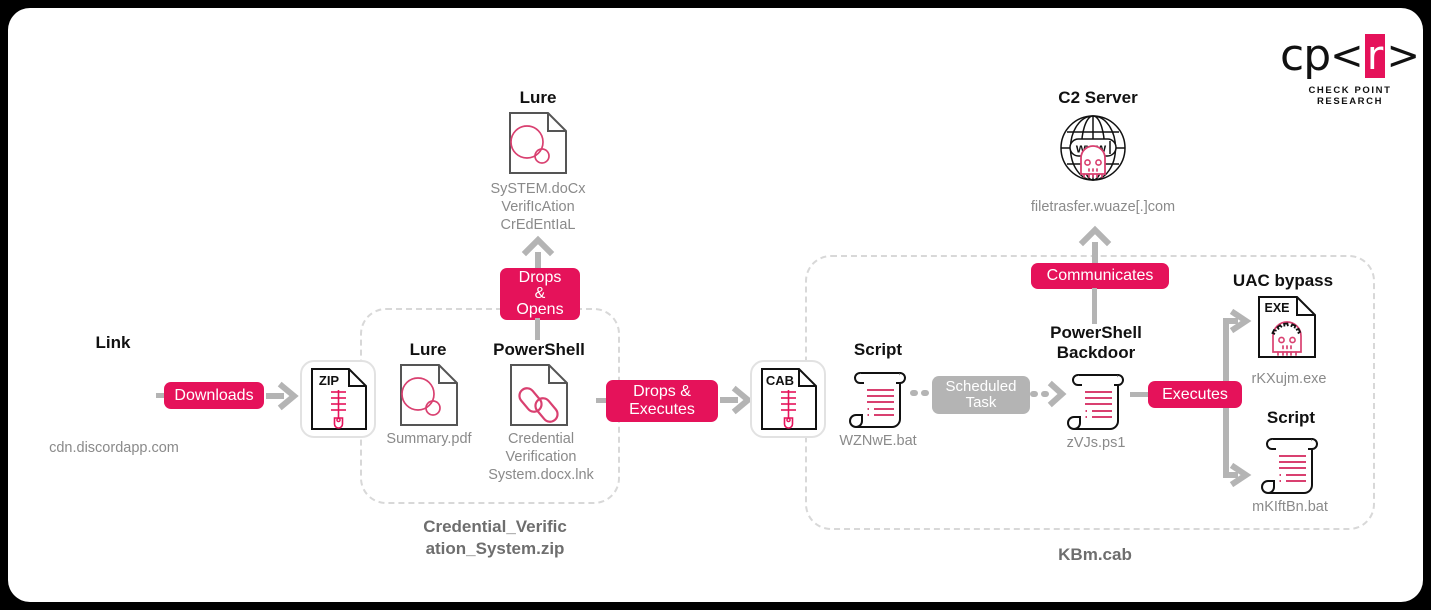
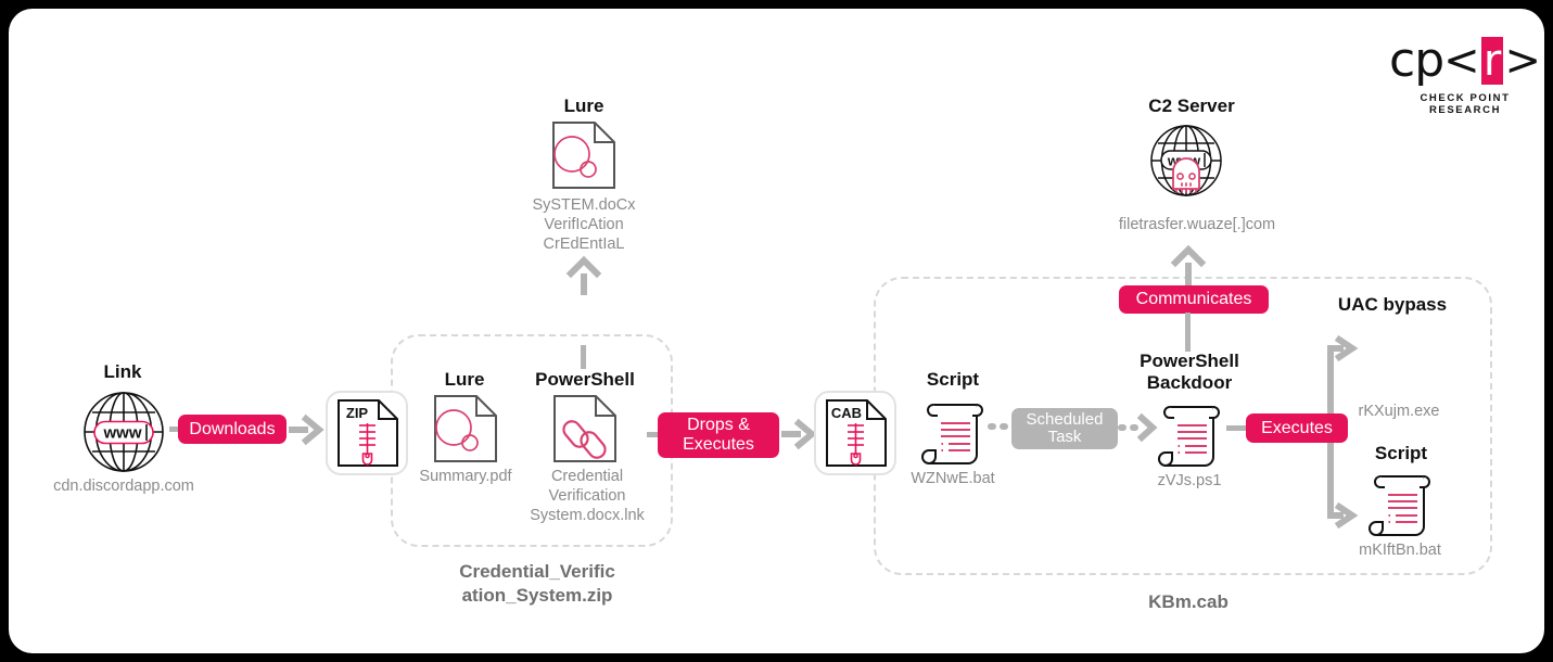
  cp
  <
  r
  >
  CHECK POINT RESEARCH
  Credential_Verific
  ation_System.zip
  KBm.cab
  Link
+ www
  cdn.discordapp.com
  Downloads
  ZIP
  Lure
  Summary.pdf
  PowerShell
  Credential
  Verification
  System.docx.lnk
  Lure
  SySTEM.doCx
  VerifIcAtion
  CrEdEntIaL
- Drops
- &
- Opens
  Drops &
  Executes
  CAB
  Script
  WZNwE.bat
  Scheduled
  Task
  PowerShell
  Backdoor
  zVJs.ps1
  C2 Server
  filetrasfer.wuaze[.]com
  Communicates
  Executes
  UAC bypass
- EXE
  rKXujm.exe
  Script
  mKIftBn.bat
